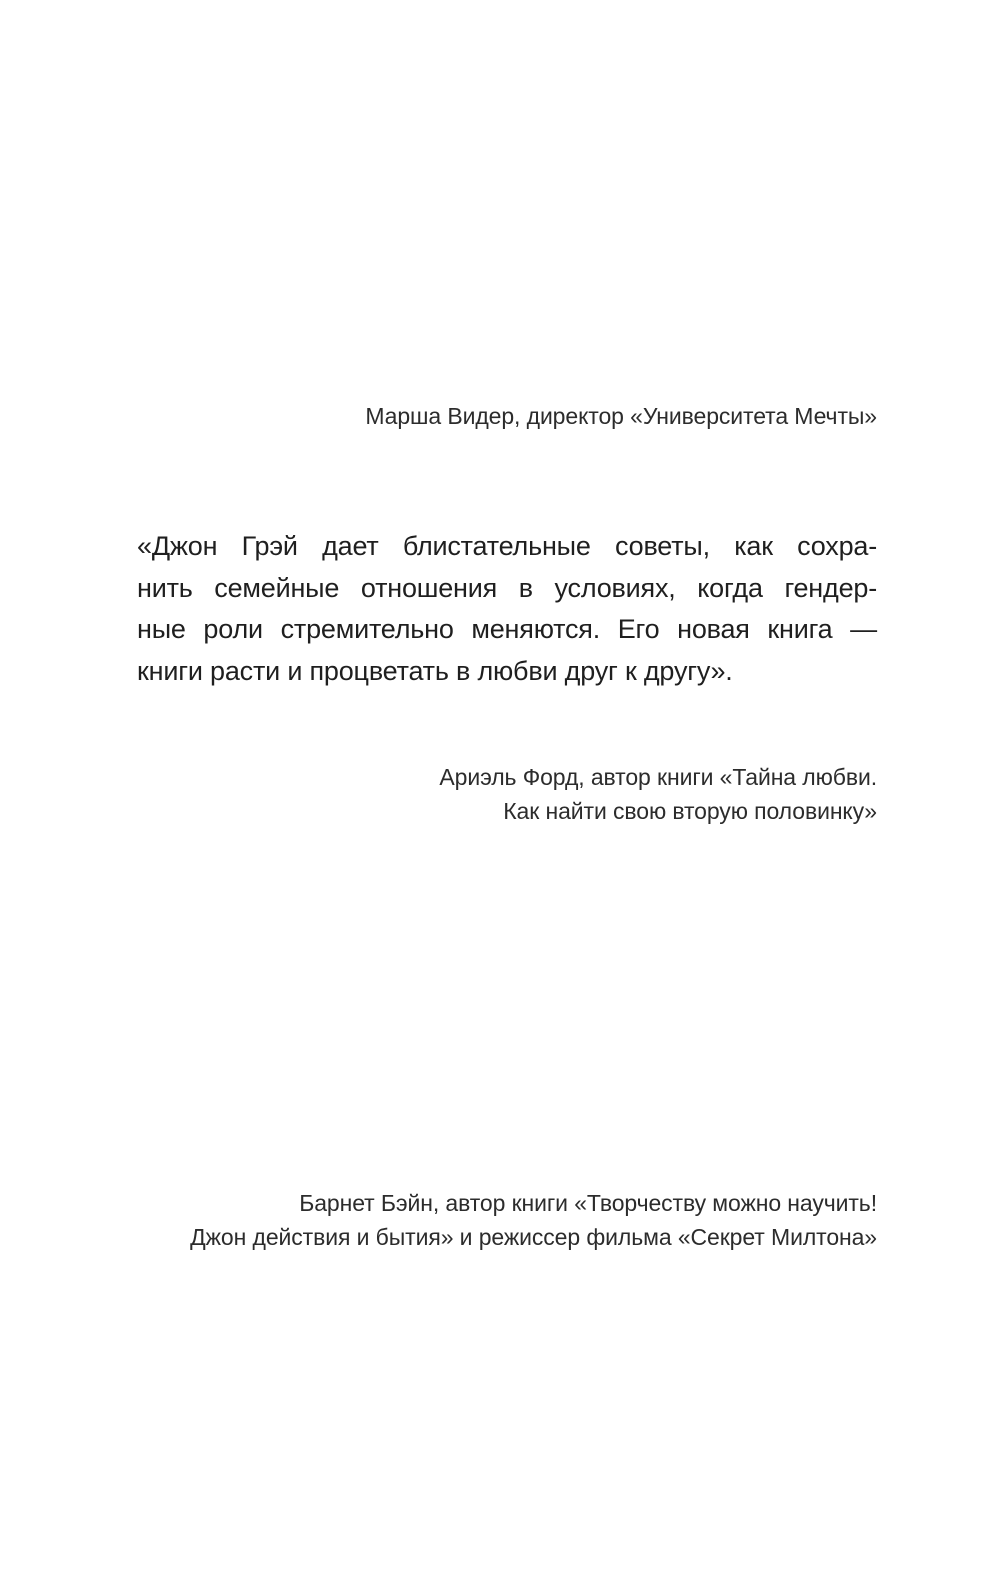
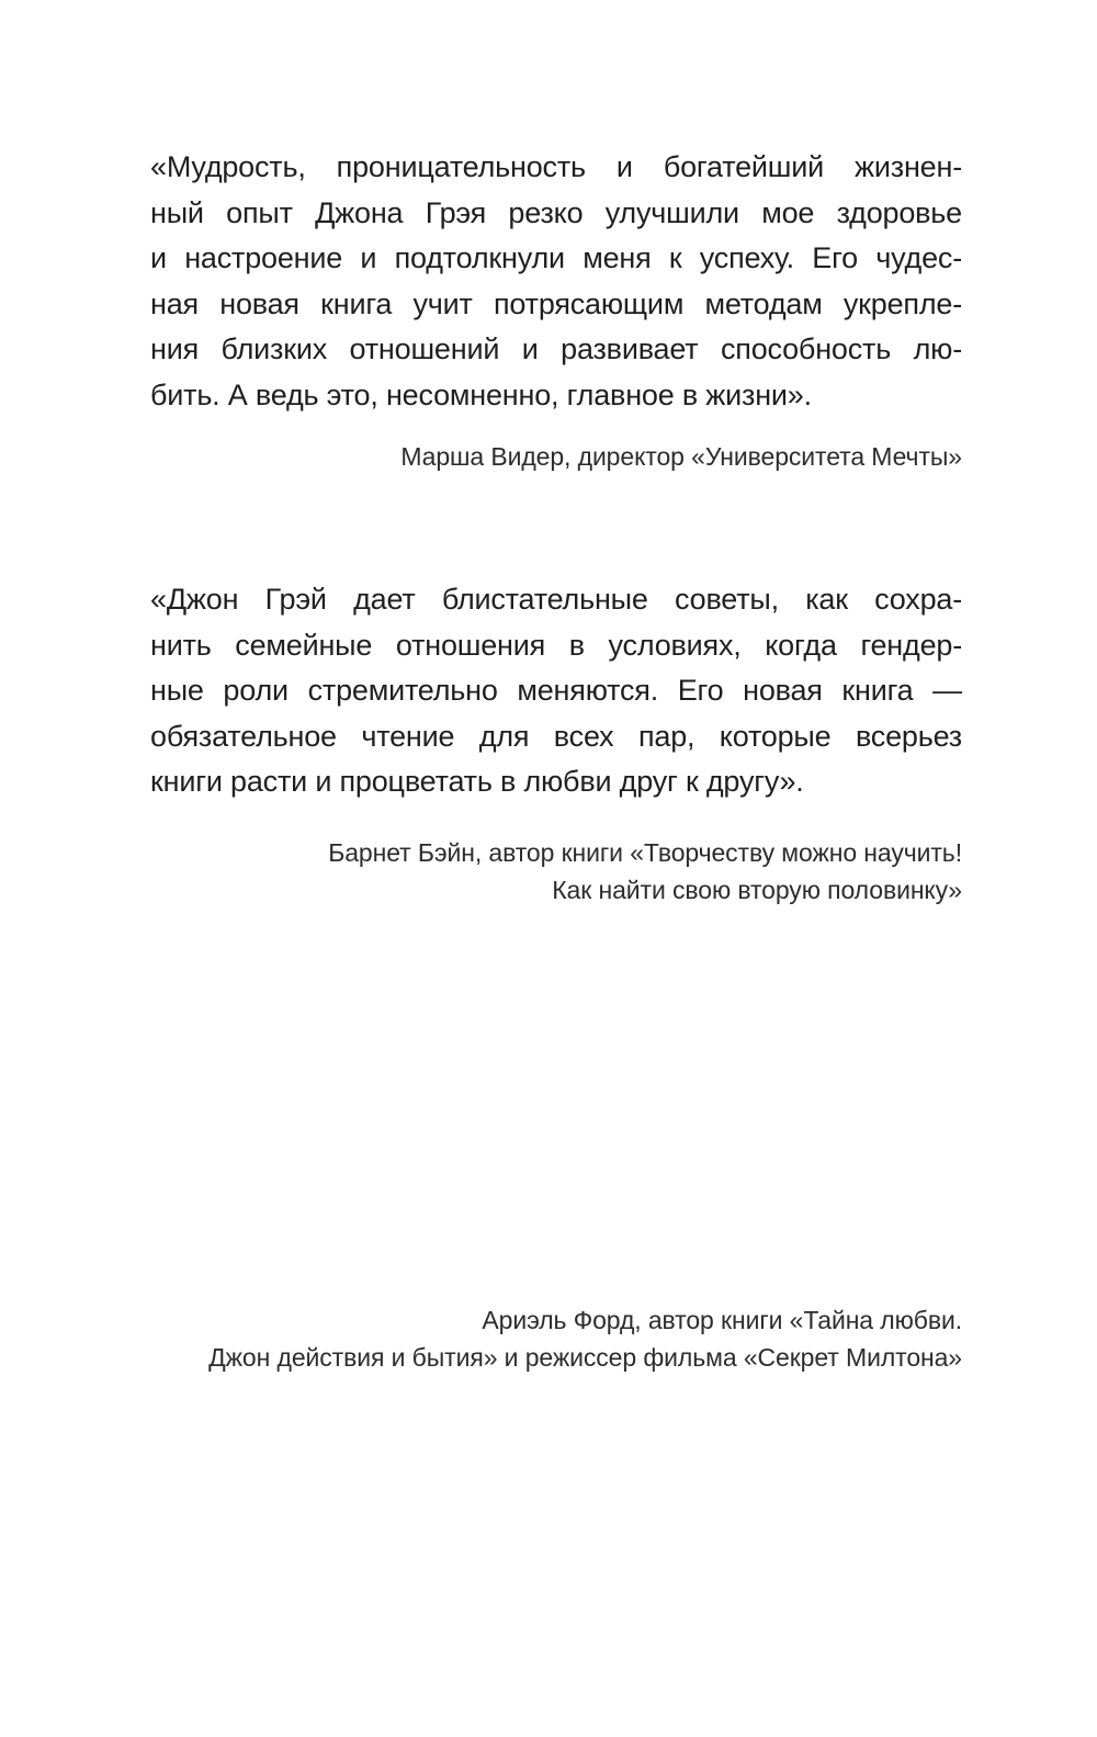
+ «Мудрость, проницательность и богатейший жизнен-
+ ный опыт Джона Грэя резко улучшили мое здоровье
+ и настроение и подтолкнули меня к успеху. Его чудес-
+ ная новая книга учит потрясающим методам укрепле-
+ ния близких отношений и развивает способность лю-
+ бить. А ведь это, несомненно, главное в жизни».
  Марша Видер, директор «Университета Мечты»
  «Джон Грэй дает блистательные советы, как сохра-
  нить семейные отношения в условиях, когда гендер-
  ные роли стремительно меняются. Его новая книга —
+ обязательное чтение для всех пар, которые всерьез
  книги расти и процветать в любви друг к другу».
- Ариэль Форд, автор книги «Тайна любви.
+ Барнет Бэйн, автор книги «Творчеству можно научить!
  Как найти свою вторую половинку»
- Барнет Бэйн, автор книги «Творчеству можно научить!
+ Ариэль Форд, автор книги «Тайна любви.
  Джон действия и бытия» и режиссер фильма «Секрет Милтона»
